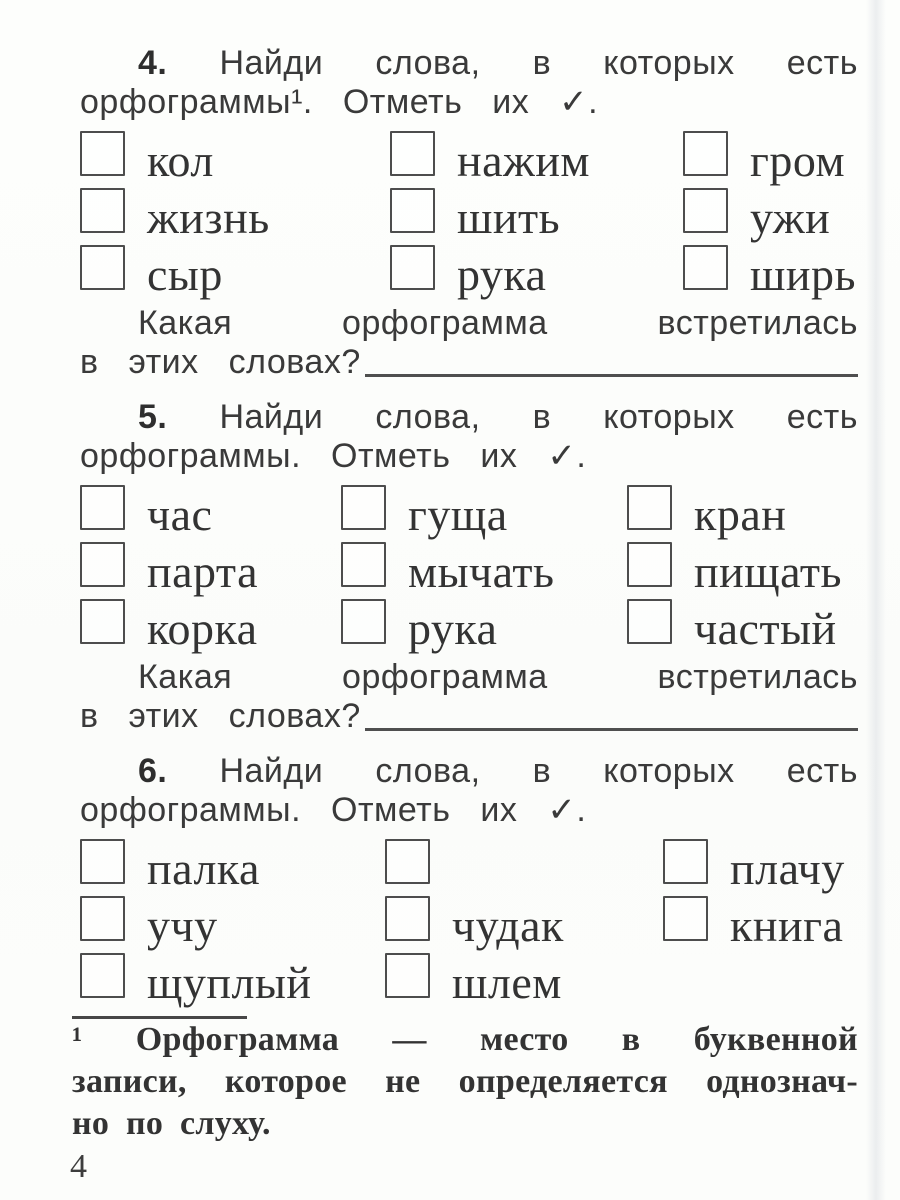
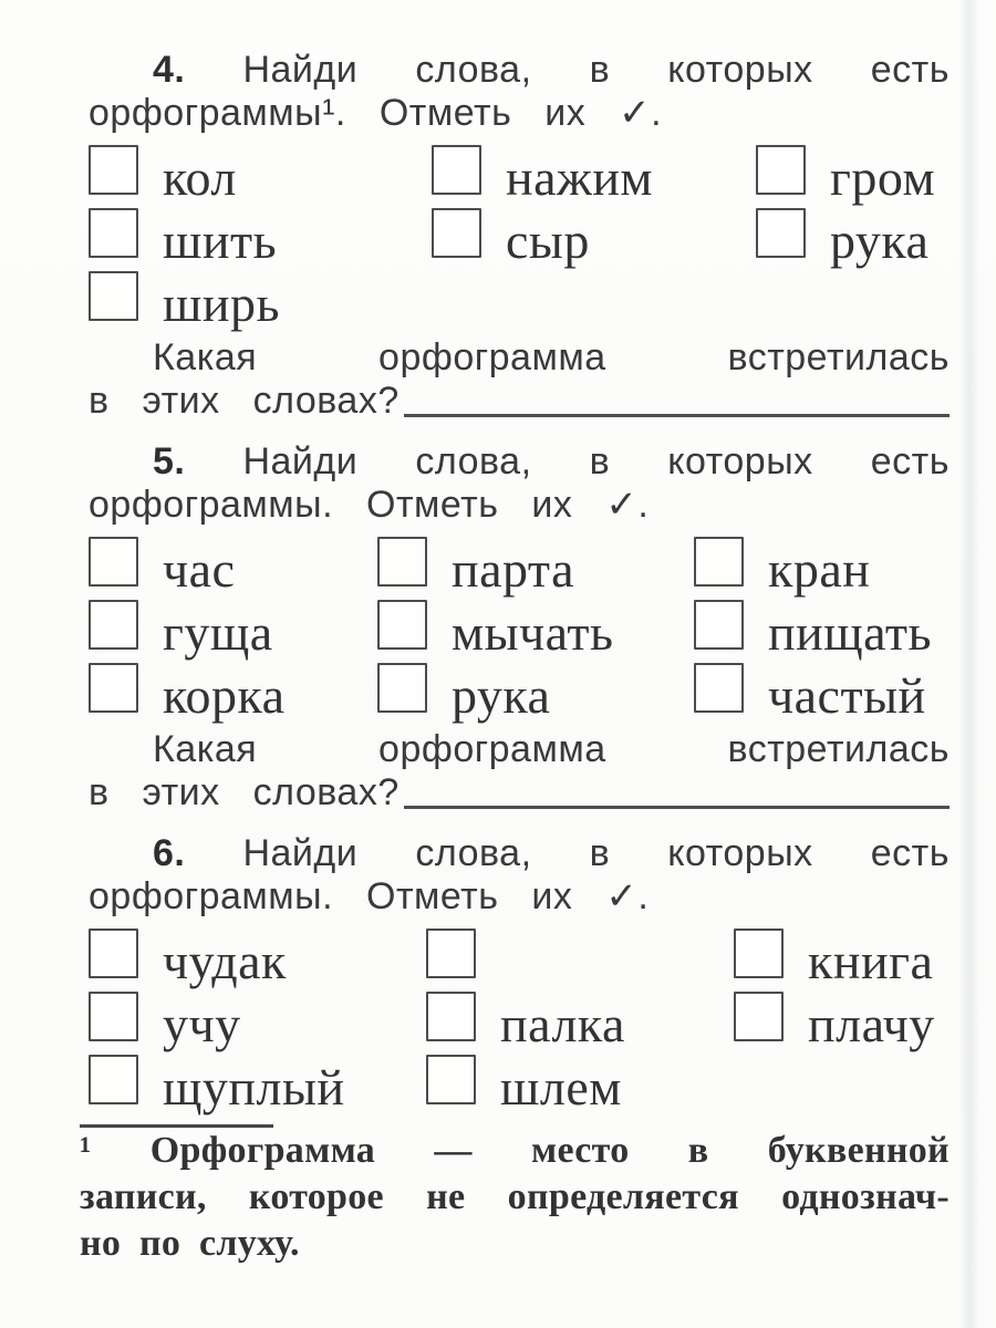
  4.
  Найди
  слова,
  в
  которых
  есть
  орфограммы¹. Отметь их ✓.
  кол
  нажим
  гром
- жизнь
  шить
- ужи
  сыр
  рука
  ширь
  Какая
  орфограмма
  встретилась
  в этих словах?
  5.
  Найди
  слова,
  в
  которых
  есть
  орфограммы. Отметь их ✓.
  час
- гуща
+ парта
  кран
- парта
+ гуща
  мычать
  пищать
  корка
  рука
  частый
  Какая
  орфограмма
  встретилась
  в этих словах?
  6.
  Найди
  слова,
  в
  которых
  есть
  орфограммы. Отметь их ✓.
- палка
+ чудак
- плачу
+ книга
  учу
- чудак
+ палка
- книга
+ плачу
  щуплый
  шлем
  ¹
  Орфограмма
  —
  место
  в
  буквенной
  записи,
  которое
  не
  определяется
  однознач-
  но по слуху.
- 4
